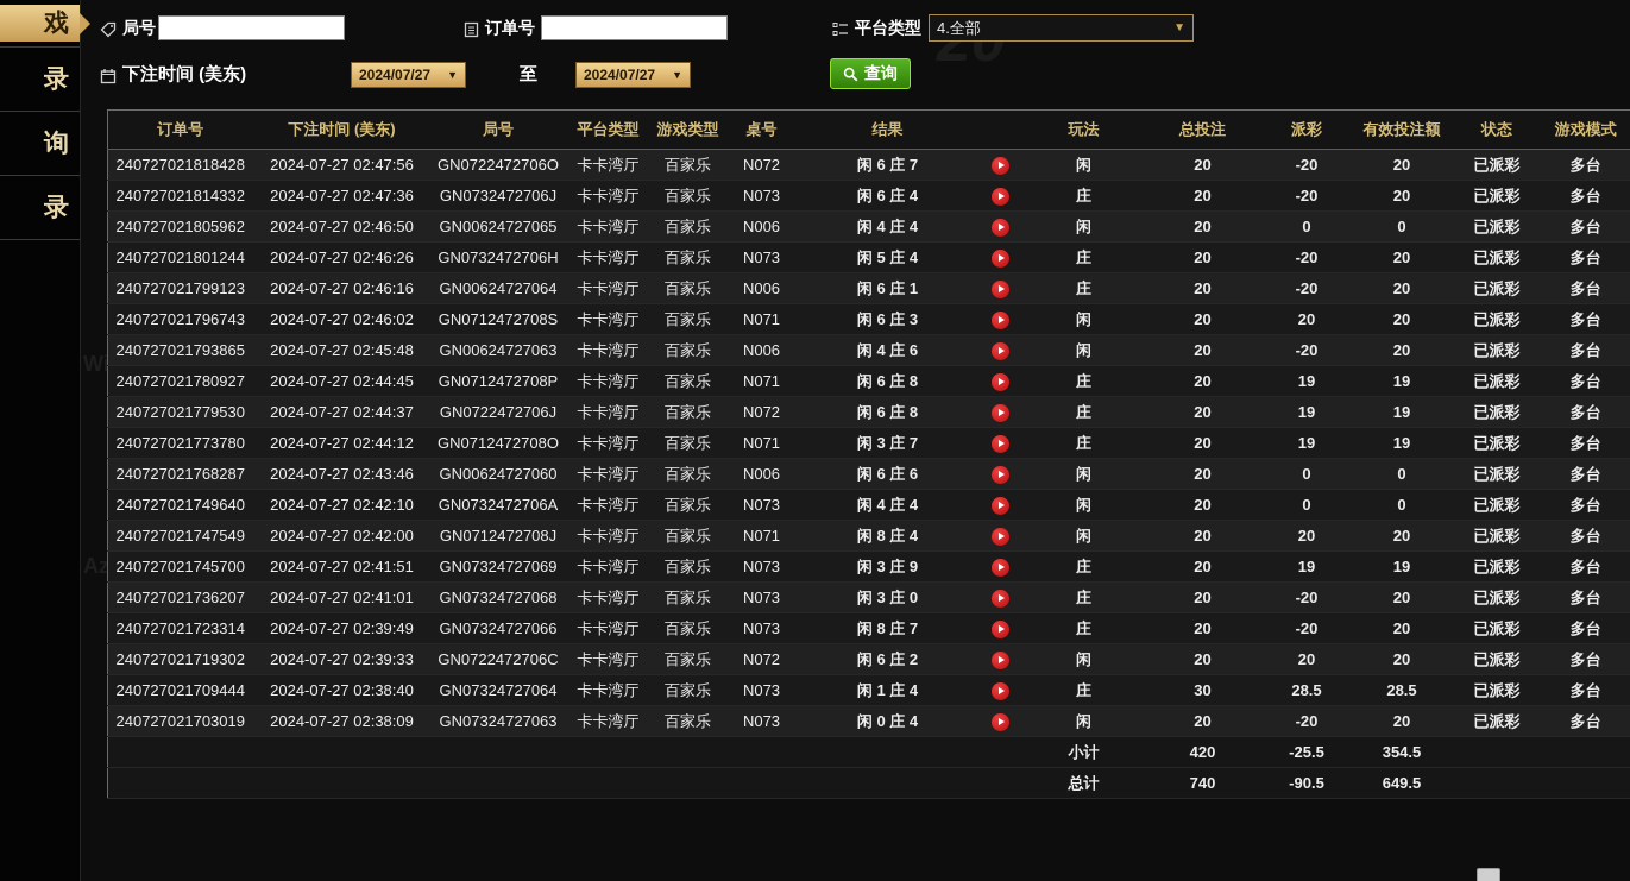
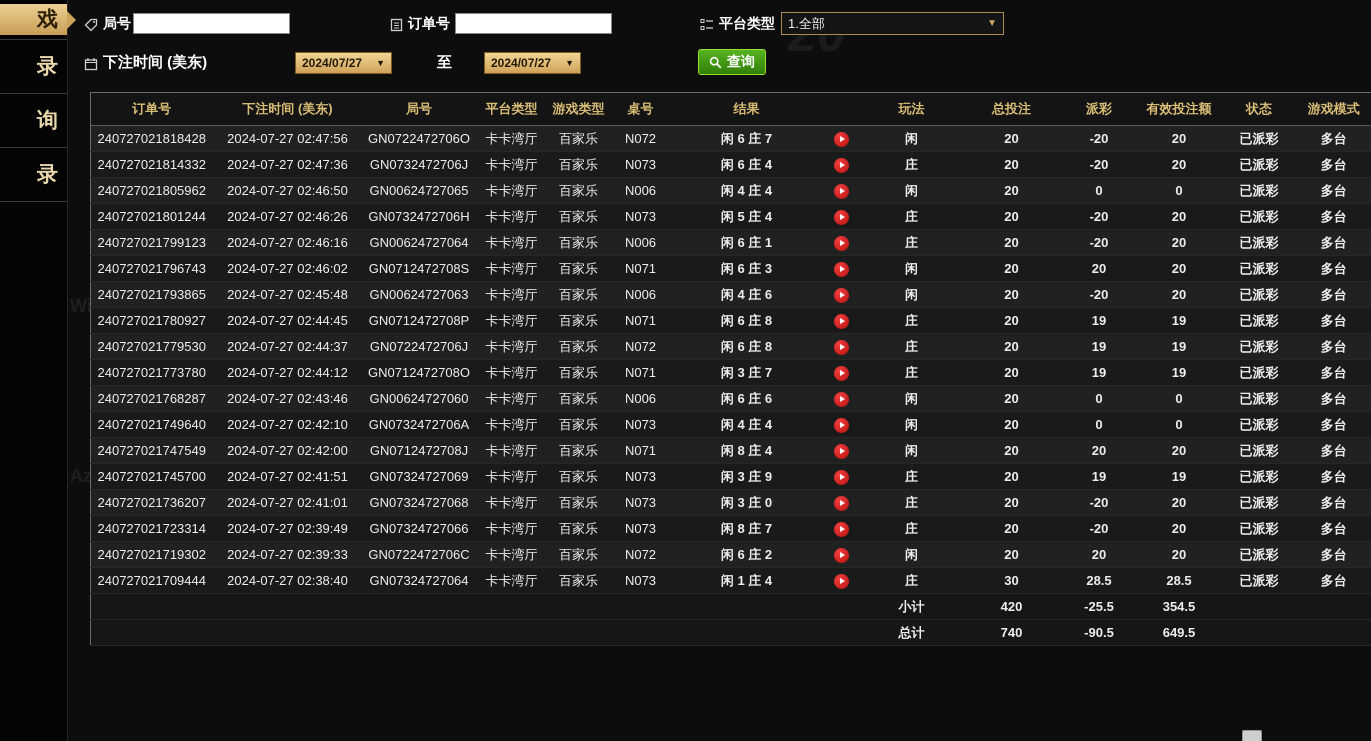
  戏
  录
  询
  录
  局号
  订单号
  平台类型
- 4.全部
+ 1.全部
  ▼
  下注时间 (美东)
  2024/07/27
  ▼
  至
  2024/07/27
  ▼
  查询
  订单号	下注时间 (美东)	局号	平台类型	游戏类型	桌号	结果		玩法	总投注	派彩	有效投注额	状态	游戏模式
  240727021818428	2024-07-27 02:47:56	GN0722472706O	卡卡湾厅	百家乐	N072	闲 6 庄 7		闲	20	-20	20	已派彩	多台
  240727021814332	2024-07-27 02:47:36	GN0732472706J	卡卡湾厅	百家乐	N073	闲 6 庄 4		庄	20	-20	20	已派彩	多台
  240727021805962	2024-07-27 02:46:50	GN00624727065	卡卡湾厅	百家乐	N006	闲 4 庄 4		闲	20	0	0	已派彩	多台
  240727021801244	2024-07-27 02:46:26	GN0732472706H	卡卡湾厅	百家乐	N073	闲 5 庄 4		庄	20	-20	20	已派彩	多台
  240727021799123	2024-07-27 02:46:16	GN00624727064	卡卡湾厅	百家乐	N006	闲 6 庄 1		庄	20	-20	20	已派彩	多台
  240727021796743	2024-07-27 02:46:02	GN0712472708S	卡卡湾厅	百家乐	N071	闲 6 庄 3		闲	20	20	20	已派彩	多台
  240727021793865	2024-07-27 02:45:48	GN00624727063	卡卡湾厅	百家乐	N006	闲 4 庄 6		闲	20	-20	20	已派彩	多台
  240727021780927	2024-07-27 02:44:45	GN0712472708P	卡卡湾厅	百家乐	N071	闲 6 庄 8		庄	20	19	19	已派彩	多台
  240727021779530	2024-07-27 02:44:37	GN0722472706J	卡卡湾厅	百家乐	N072	闲 6 庄 8		庄	20	19	19	已派彩	多台
  240727021773780	2024-07-27 02:44:12	GN0712472708O	卡卡湾厅	百家乐	N071	闲 3 庄 7		庄	20	19	19	已派彩	多台
  240727021768287	2024-07-27 02:43:46	GN00624727060	卡卡湾厅	百家乐	N006	闲 6 庄 6		闲	20	0	0	已派彩	多台
  240727021749640	2024-07-27 02:42:10	GN0732472706A	卡卡湾厅	百家乐	N073	闲 4 庄 4		闲	20	0	0	已派彩	多台
  240727021747549	2024-07-27 02:42:00	GN0712472708J	卡卡湾厅	百家乐	N071	闲 8 庄 4		闲	20	20	20	已派彩	多台
  240727021745700	2024-07-27 02:41:51	GN07324727069	卡卡湾厅	百家乐	N073	闲 3 庄 9		庄	20	19	19	已派彩	多台
  240727021736207	2024-07-27 02:41:01	GN07324727068	卡卡湾厅	百家乐	N073	闲 3 庄 0		庄	20	-20	20	已派彩	多台
  240727021723314	2024-07-27 02:39:49	GN07324727066	卡卡湾厅	百家乐	N073	闲 8 庄 7		庄	20	-20	20	已派彩	多台
  240727021719302	2024-07-27 02:39:33	GN0722472706C	卡卡湾厅	百家乐	N072	闲 6 庄 2		闲	20	20	20	已派彩	多台
  240727021709444	2024-07-27 02:38:40	GN07324727064	卡卡湾厅	百家乐	N073	闲 1 庄 4		庄	30	28.5	28.5	已派彩	多台
- 240727021703019	2024-07-27 02:38:09	GN07324727063	卡卡湾厅	百家乐	N073	闲 0 庄 4		闲	20	-20	20	已派彩	多台
  								小计	420	-25.5	354.5
  								总计	740	-90.5	649.5
